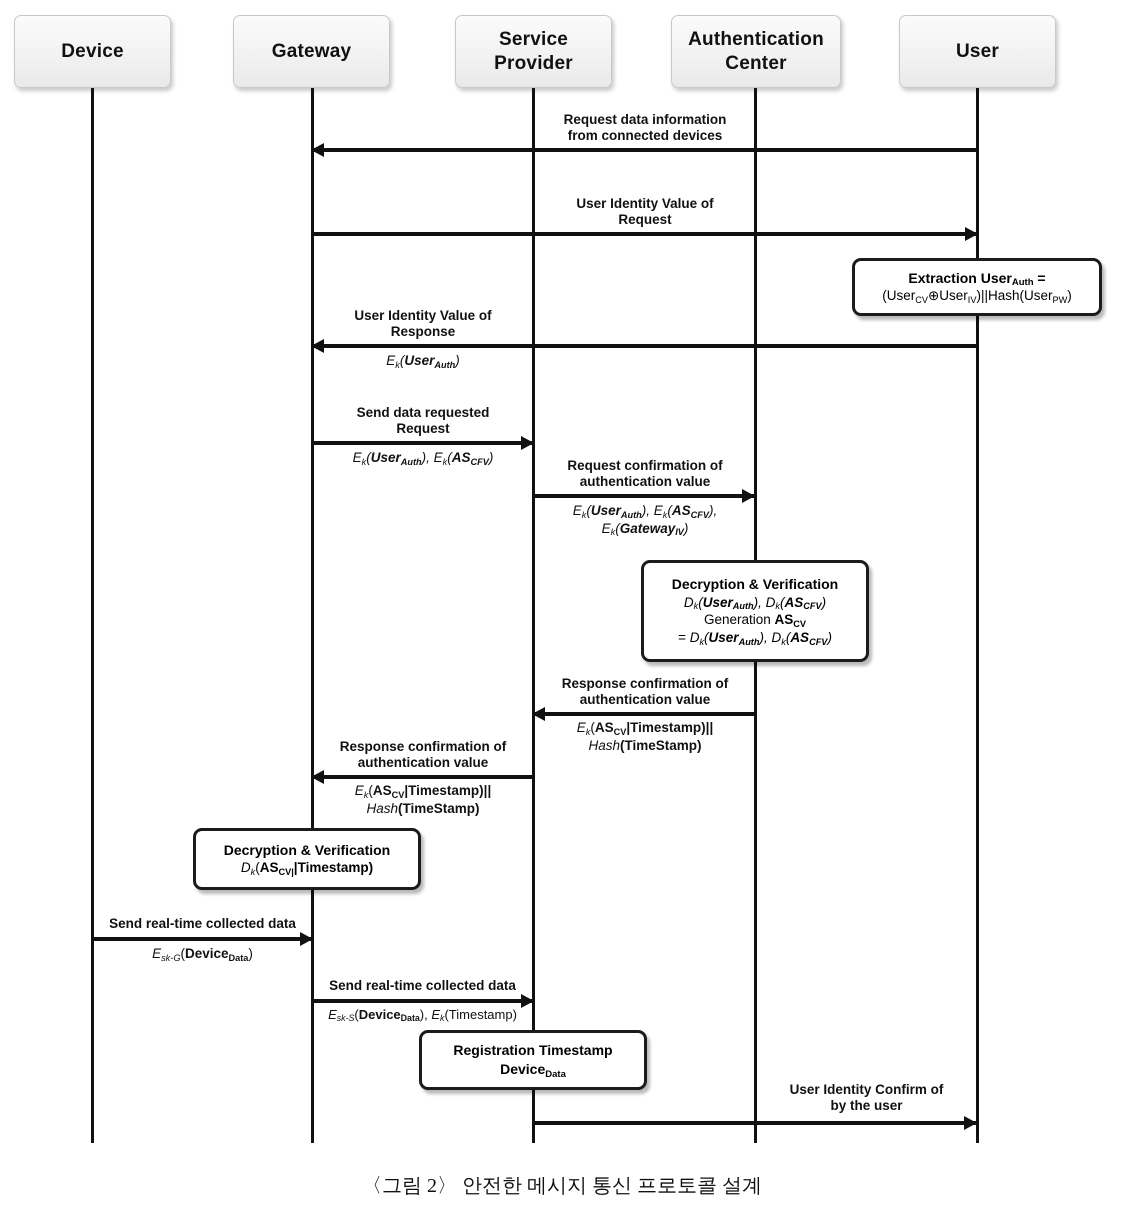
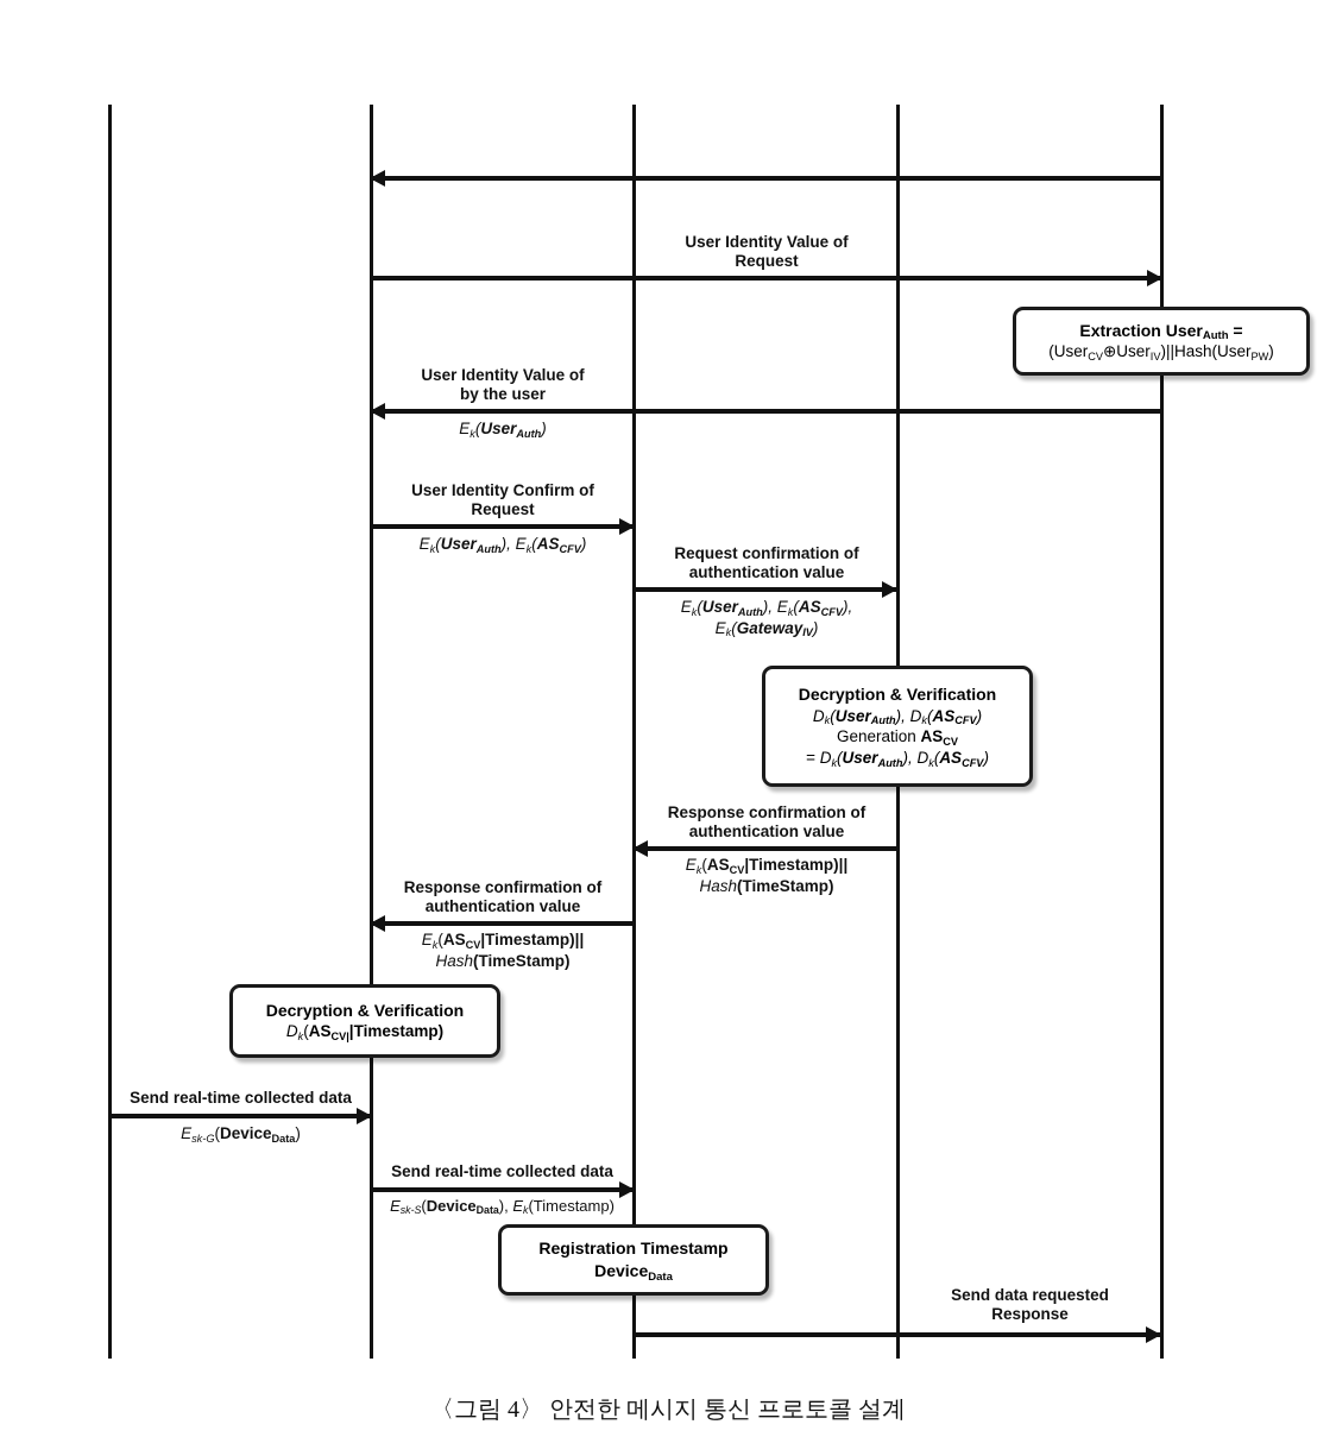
- Device
- Gateway
- Service
- Provider
- Authentication
- Center
- User
- Request data information
- from connected devices
  User Identity Value of
  Request
  Extraction UserAuth =
  (UserCV⊕UserIV)||Hash(UserPW)
  User Identity Value of
- Response
+ by the user
  Ek(UserAuth)
- Send data requested
+ User Identity Confirm of
  Request
  Ek(UserAuth), Ek(ASCFV)
  Request confirmation of
  authentication value
  Ek(UserAuth), Ek(ASCFV),
  Ek(GatewayIV)
  Decryption & Verification
  Dk(UserAuth), Dk(ASCFV)
  Generation ASCV
  = Dk(UserAuth), Dk(ASCFV)
  Response confirmation of
  authentication value
  Ek(ASCV|Timestamp)||
  Hash(TimeStamp)
  Response confirmation of
  authentication value
  Ek(ASCV|Timestamp)||
  Hash(TimeStamp)
  Decryption & Verification
  Dk(ASCV||Timestamp)
  Send real-time collected data
  Esk-G(DeviceData)
  Send real-time collected data
  Esk-S(DeviceData), Ek(Timestamp)
  Registration Timestamp
  DeviceData
- User Identity Confirm of
+ Send data requested
- by the user
+ Response
- 〈그림 2〉 안전한 메시지 통신 프로토콜 설계
+ 〈그림 4〉 안전한 메시지 통신 프로토콜 설계
